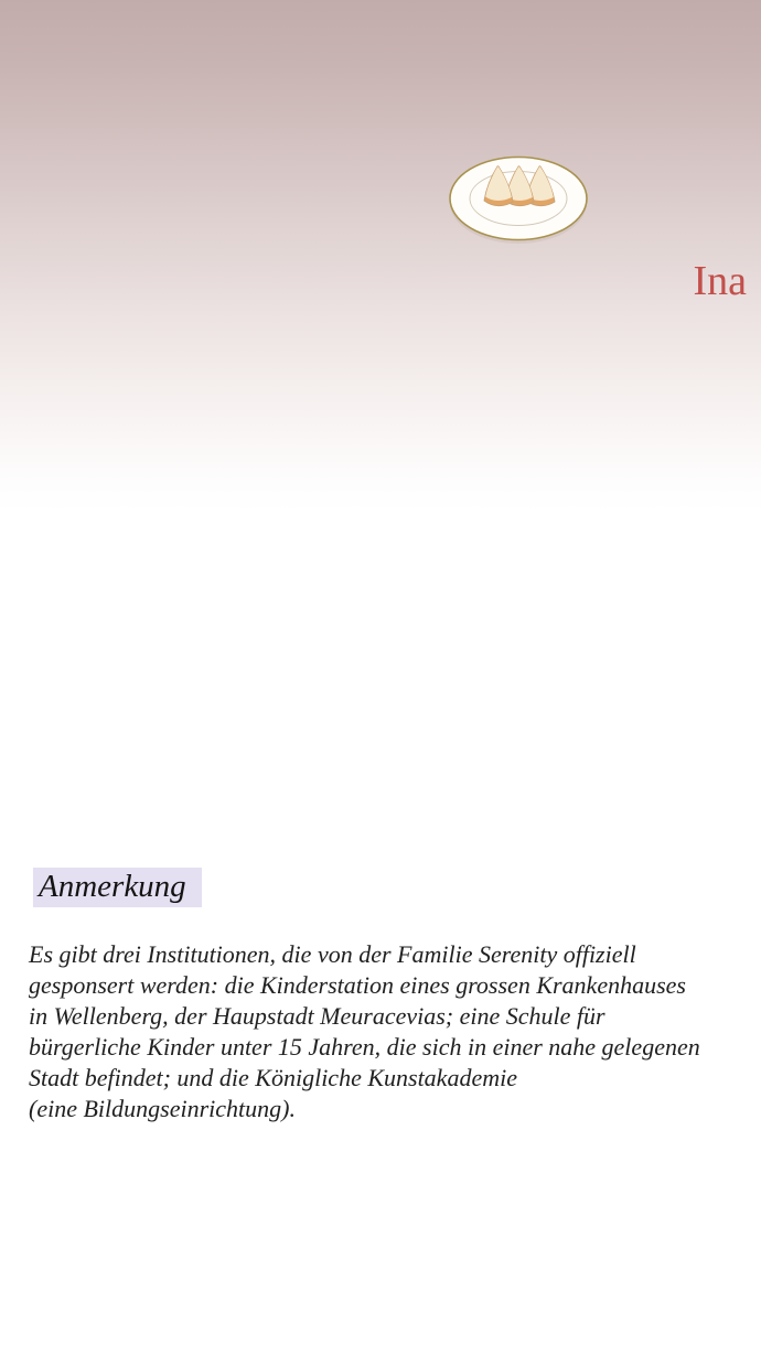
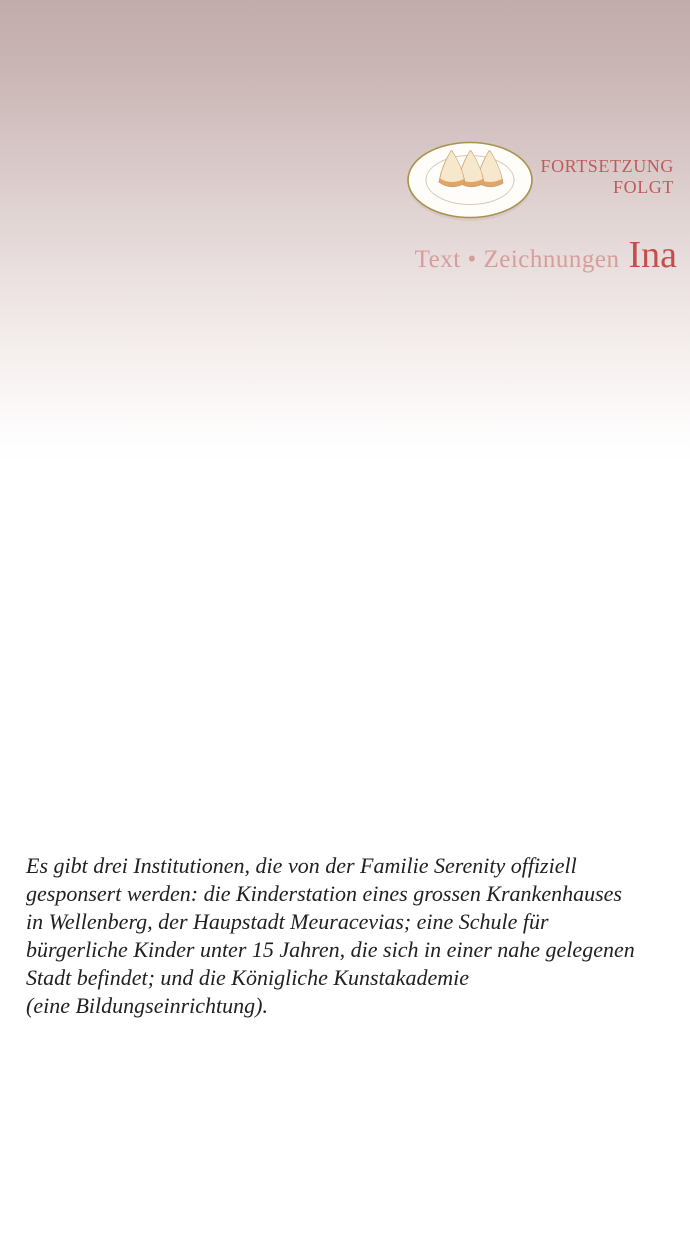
+ FORTSETZUNG
+ FOLGT
+ Text • Zeichnungen
  Ina
- Anmerkung
  Es gibt drei Institutionen, die von der Familie Serenity offiziell
  gesponsert werden: die Kinderstation eines grossen Krankenhauses
  in Wellenberg, der Haupstadt Meuracevias; eine Schule für
  bürgerliche Kinder unter 15 Jahren, die sich in einer nahe gelegenen
  Stadt befindet; und die Königliche Kunstakademie
  (eine Bildungseinrichtung).
